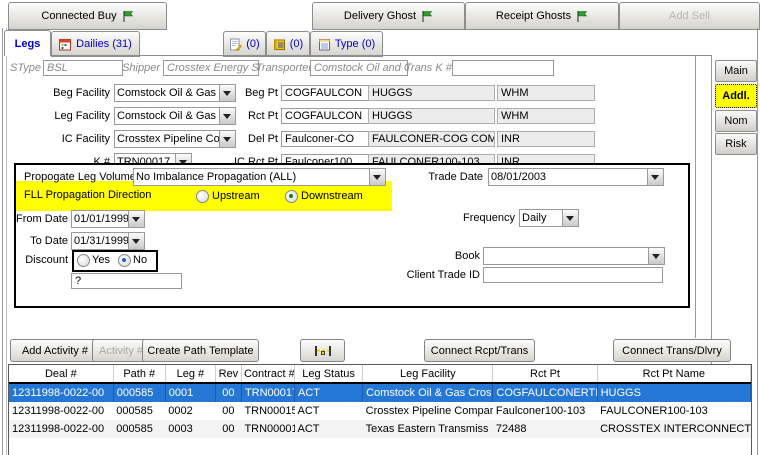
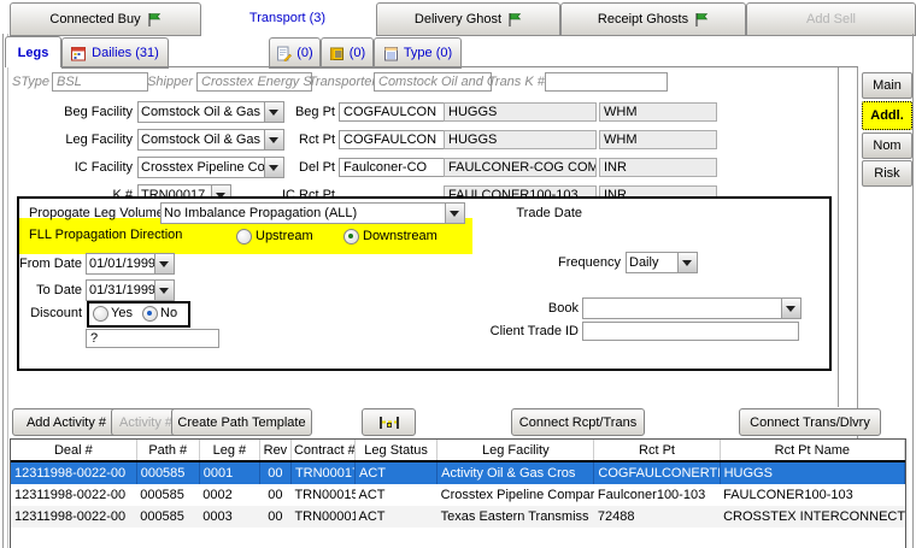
  Connected Buy
+ Transport (3)
  Delivery Ghost
  Receipt Ghosts
  Add Sell
  Legs
  Dailies (31)
  (0)
  (0)
  Type (0)
  SType
  BSL
  Shipper
  Crosstex Energy S
  Transporte
  Comstock Oil and
  Trans K #
  Beg Facility
  Comstock Oil & Gas
  Beg Pt
  COGFAULCON
  HUGGS
  WHM
  Leg Facility
  Comstock Oil & Gas
  Rct Pt
  COGFAULCON
  HUGGS
  WHM
  IC Facility
  Crosstex Pipeline Co
  Del Pt
  Faulconer-CO
  INR
  K #
  TRN00017
  IC Rct Pt
- Faulconer100
  FAULCONER100-103
  INR
  Propogate Leg Volum
  No Imbalance Propagation (ALL)
  Trade Date
- 08/01/2003
  FLL Propagation Direction
  Upstream
  Downstream
  From Date
  01/01/1999
  Frequency
  Daily
  To Date
  01/31/1999
  Discount
  Yes
  No
  ?
  Book
  Client Trade ID
  Add Activity #
  Activity #
  Create Path Template
  Connect Rcpt/Trans
  Connect Trans/Dlvry
  Deal #	Path #	Leg #	Rev	Contract #	Leg Status	Leg Facility	Rct Pt	Rct Pt Name
- 12311998-0022-00	000585	0001	00	TRN0001	ACT	Comstock Oil & Gas Cros	COGFAULCONERTI	HUGGS
+ 12311998-0022-00	000585	0001	00	TRN0001	ACT	Activity Oil & Gas Cros	COGFAULCONERTI	HUGGS
  12311998-0022-00	000585	0002	00	TRN0001	ACT	Crosstex Pipeline Compar	Faulconer100-103	FAULCONER100-103
  12311998-0022-00	000585	0003	00	TRN0000	ACT	Texas Eastern Transmiss	72488	CROSSTEX INTERCONNECT
  Main
  Addl.
  Nom
  Risk
